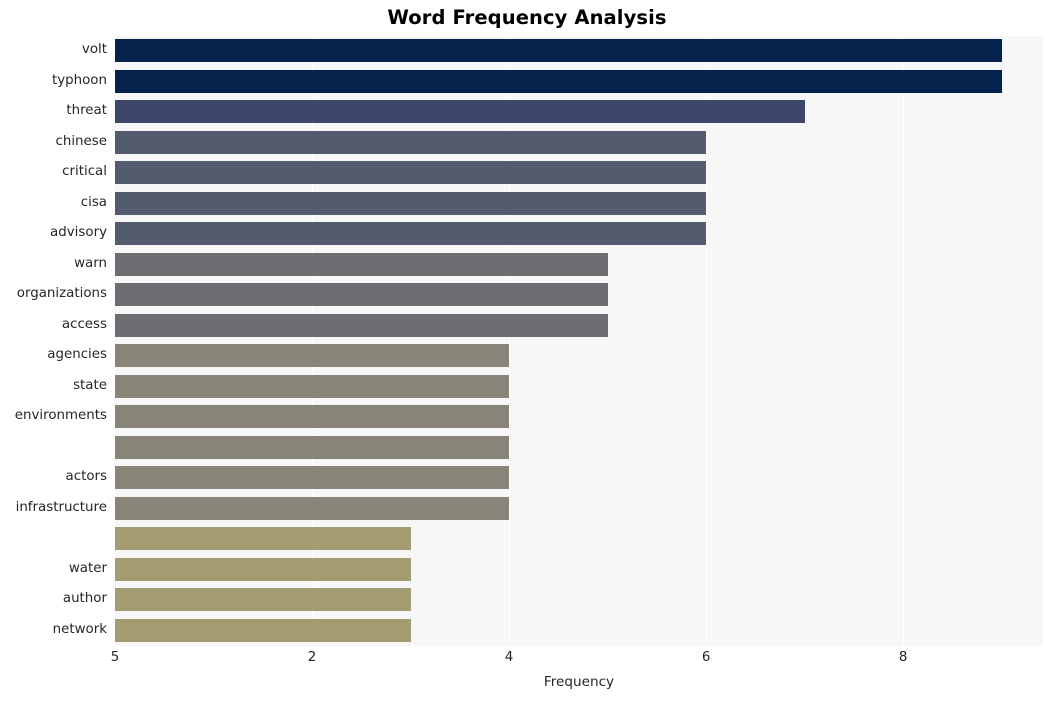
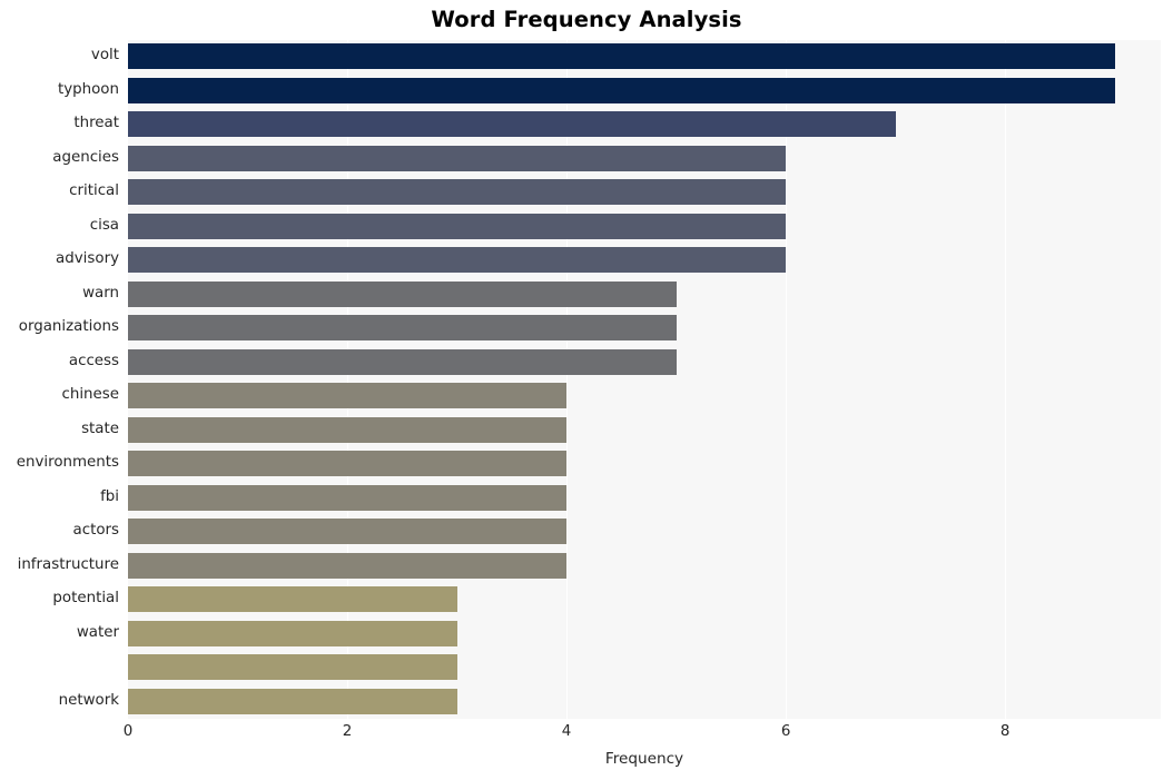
  Word Frequency Analysis
  volt
  typhoon
  threat
- chinese
+ agencies
  critical
  cisa
  advisory
  warn
  organizations
  access
- agencies
+ chinese
  state
  environments
+ fbi
  actors
  infrastructure
+ potential
  water
- author
  network
- 5
+ 0
  2
  4
  6
  8
  Frequency
